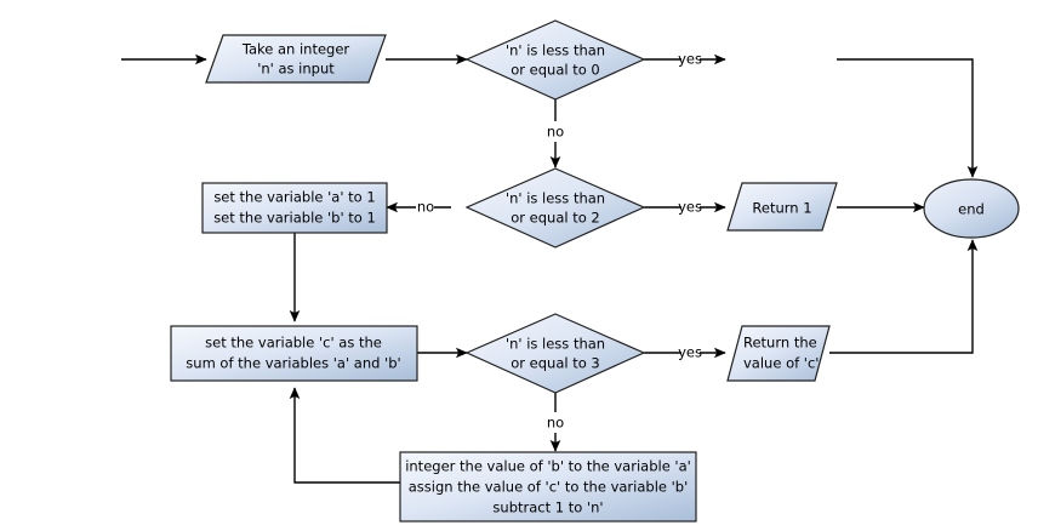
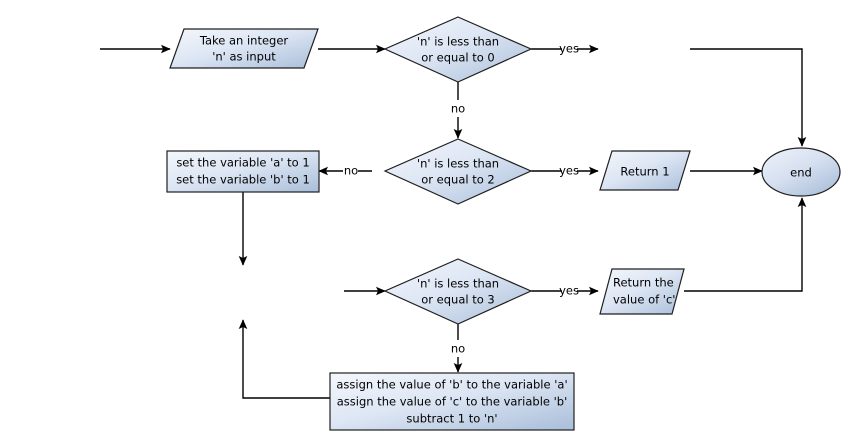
  yes
  no
  yes
  no
  yes
  no
  Take an integer
  'n' as input
  'n' is less than
  or equal to 0
  'n' is less than
  or equal to 2
  Return 1
  set the variable 'a' to 1
  set the variable 'b' to 1
  end
- set the variable 'c' as the
- sum of the variables 'a' and 'b'
  'n' is less than
  or equal to 3
  Return the
  value of 'c'
- integer the value of 'b' to the variable 'a'
+ assign the value of 'b' to the variable 'a'
  assign the value of 'c' to the variable 'b'
  subtract 1 to 'n'
